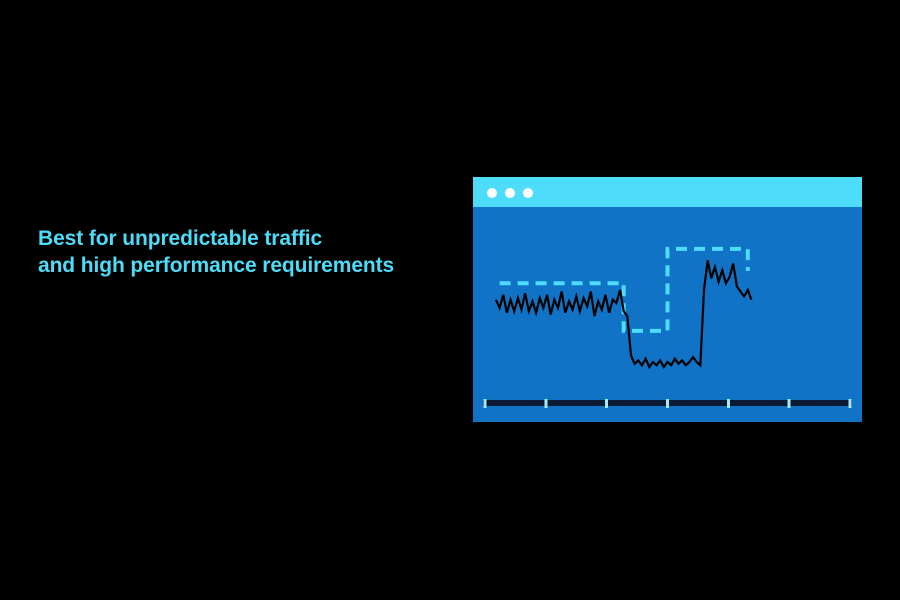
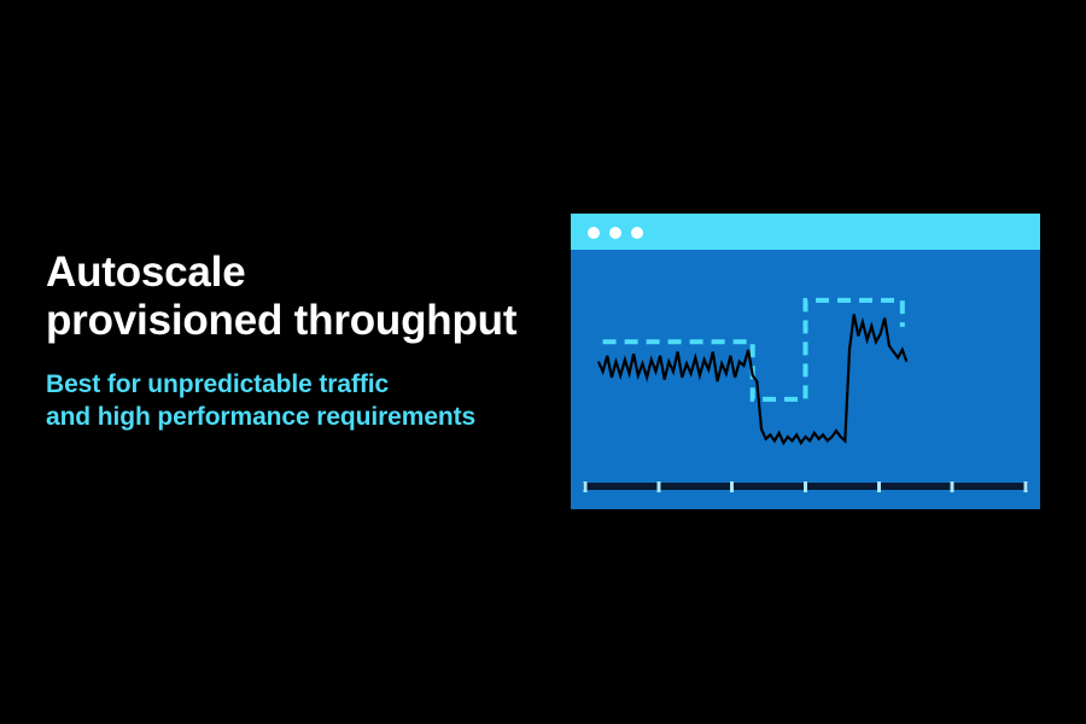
+ Autoscale
+ provisioned throughput
  Best for unpredictable traffic
  and high performance requirements
